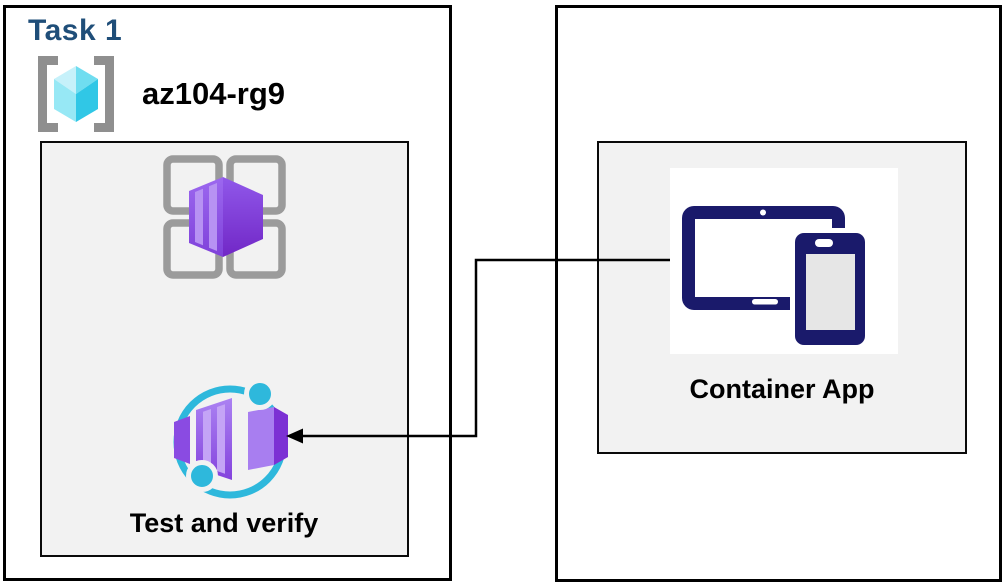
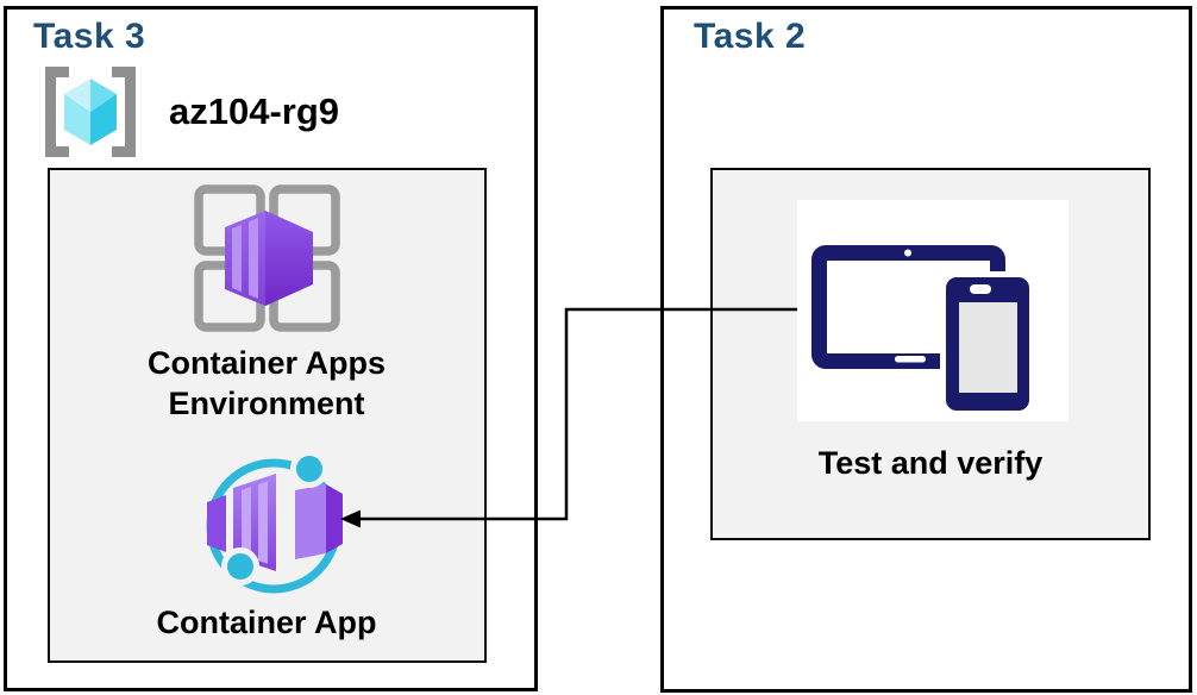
- Task 1
+ Task 3
  az104-rg9
+ Container Apps Environment
- Test and verify
+ Container App
+ Task 2
- Container App
+ Test and verify
